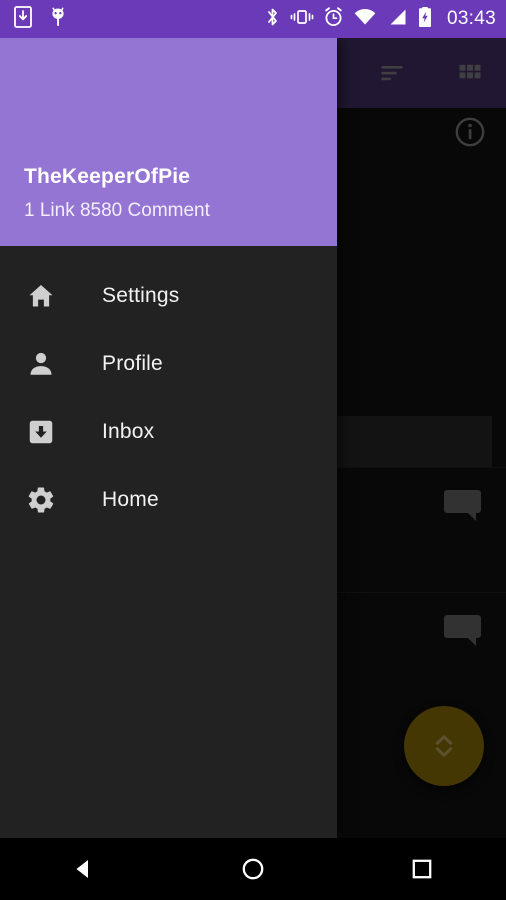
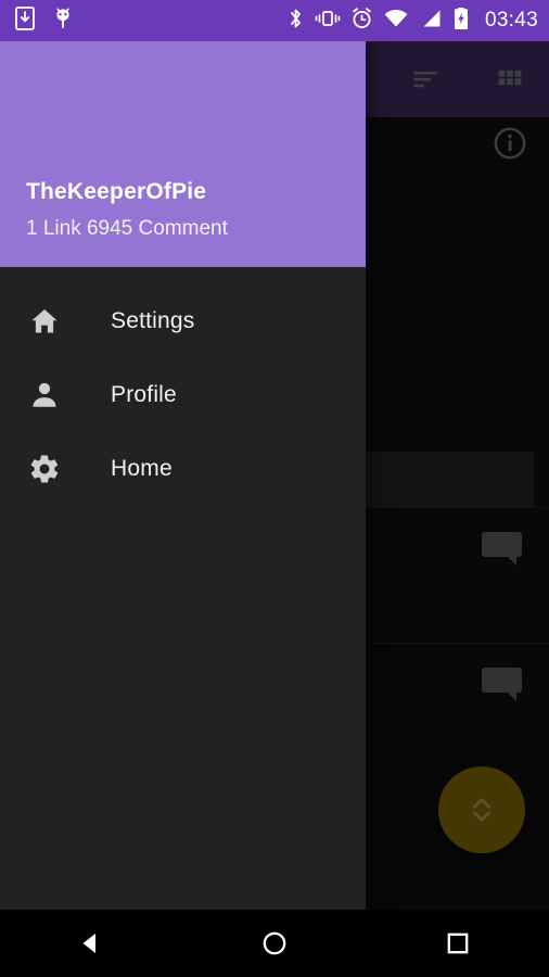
  TheKeeperOfPie
- 1 Link 8580 Comment
+ 1 Link 6945 Comment
  Settings
  Profile
- Inbox
  Home
  03:43
